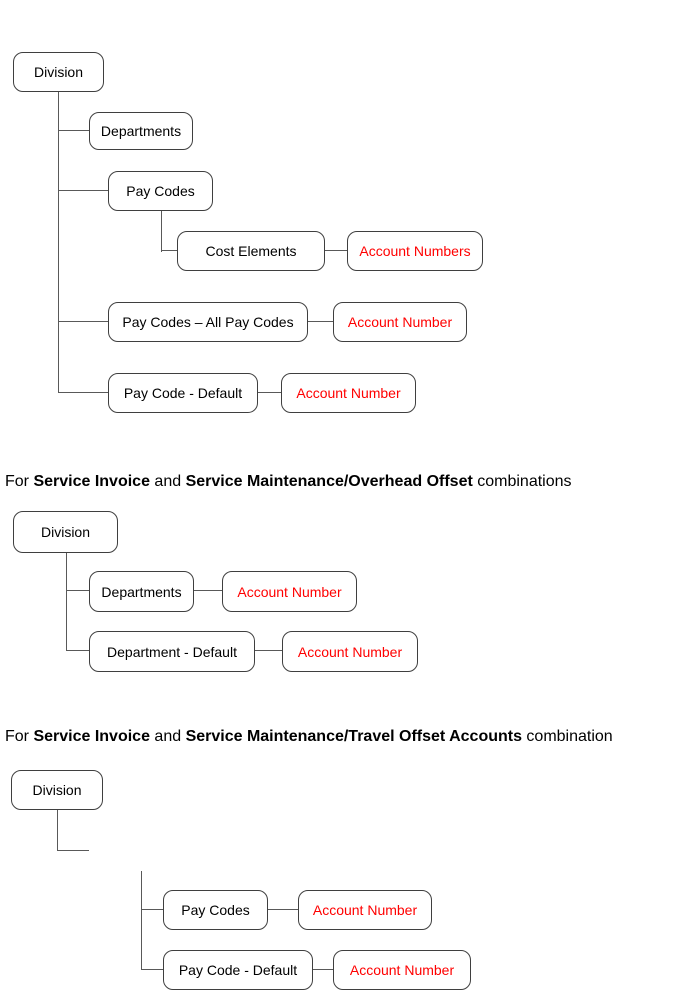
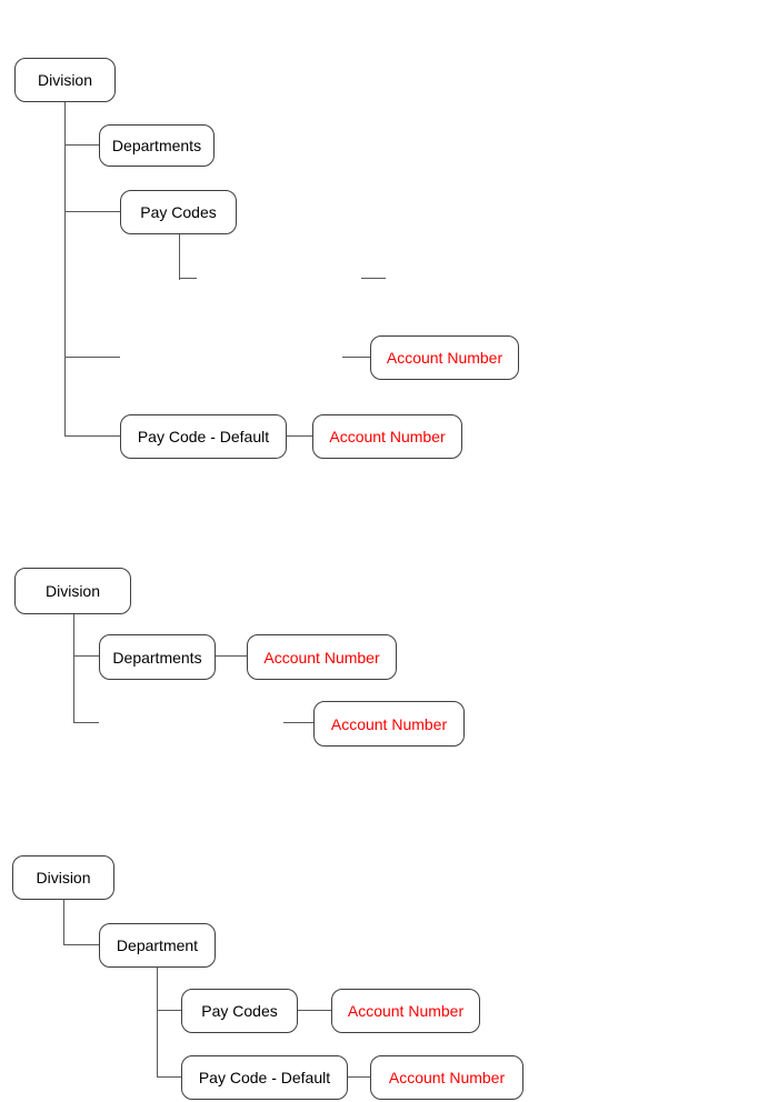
  Division
  Departments
  Pay Codes
- Cost Elements
- Account Numbers
- Pay Codes – All Pay Codes
  Account Number
  Pay Code - Default
  Account Number
- For Service Invoice and Service Maintenance/Overhead Offset combinations
  Division
  Departments
  Account Number
- Department - Default
  Account Number
- For Service Invoice and Service Maintenance/Travel Offset Accounts combination
  Division
+ Department
  Pay Codes
  Account Number
  Pay Code - Default
  Account Number
